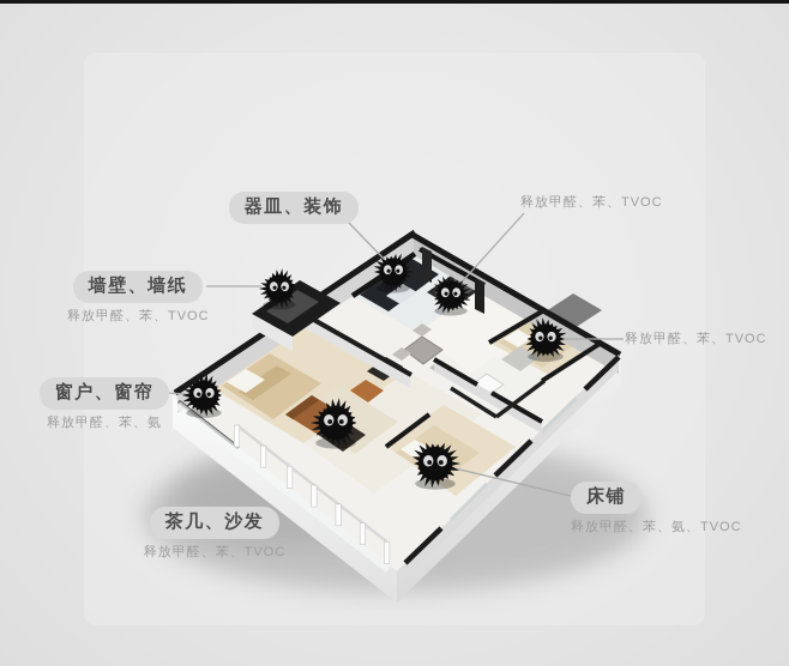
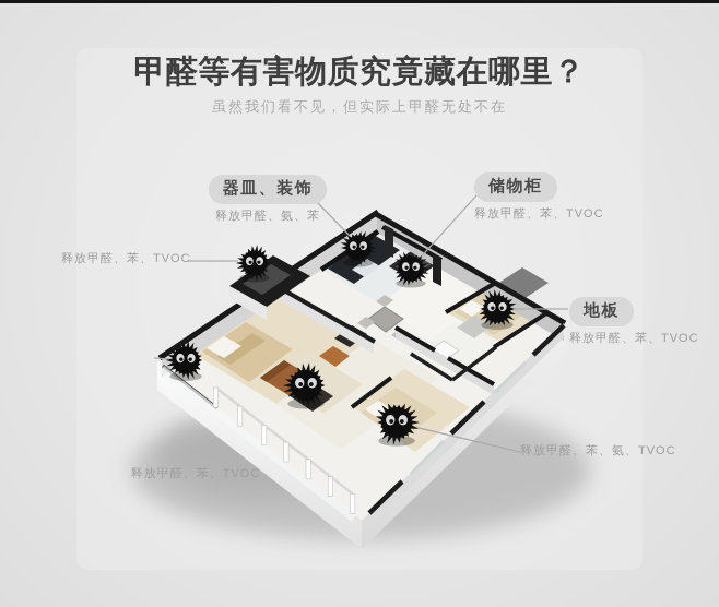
+ 甲醛等有害物质究竟藏在哪里？
+ 虽然我们看不见，但实际上甲醛无处不在
  器皿、装饰
+ 释放甲醛、氨、苯
+ 储物柜
  释放甲醛、苯、TVOC
- 墙壁、墙纸
  释放甲醛、苯、TVOC
+ 地板
  释放甲醛、苯、TVOC
- 窗户、窗帘
- 释放甲醛、苯、氨
- 茶几、沙发
  释放甲醛、苯、TVOC
- 床铺
  释放甲醛、苯、氨、TVOC
